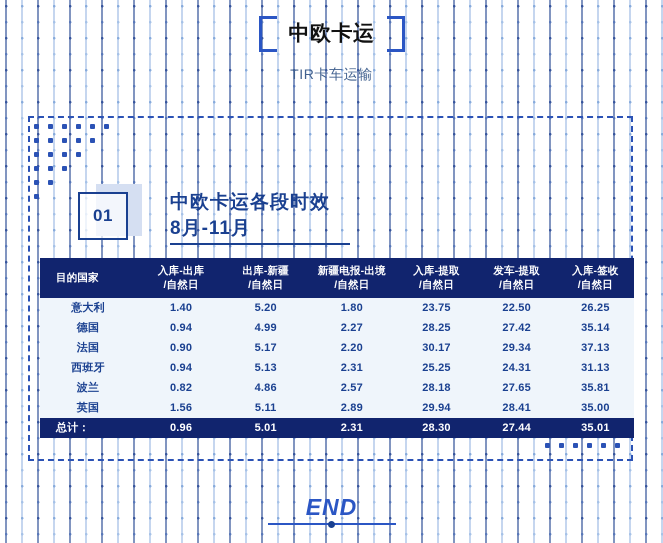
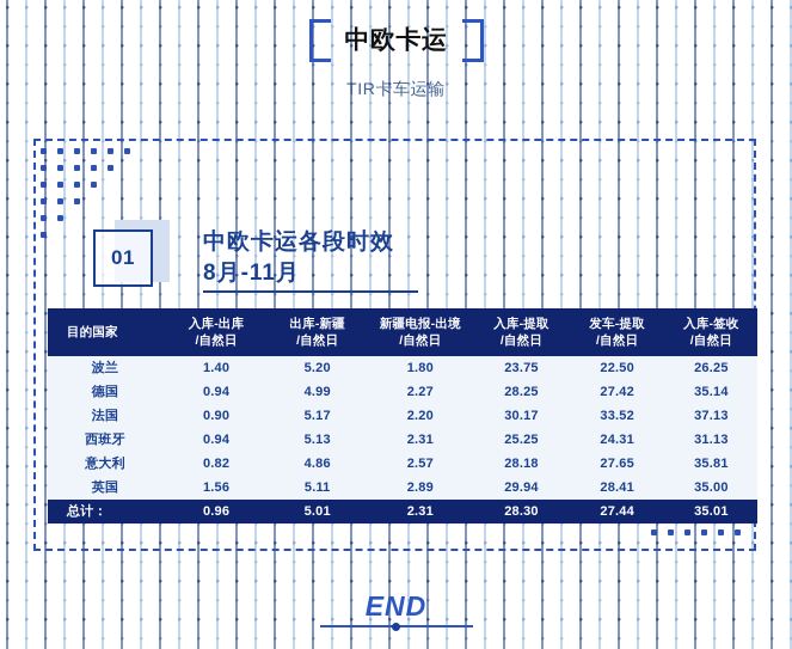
  中欧卡运
  TIR卡车运输
  01
  中欧卡运各段时效
  8月-11月
  目的国家	入库-出库/自然日	出库-新疆/自然日	新疆电报-出境/自然日	入库-提取/自然日	发车-提取/自然日	入库-签收/自然日
- 意大利	1.40	5.20	1.80	23.75	22.50	26.25
+ 波兰	1.40	5.20	1.80	23.75	22.50	26.25
  德国	0.94	4.99	2.27	28.25	27.42	35.14
- 法国	0.90	5.17	2.20	30.17	29.34	37.13
+ 法国	0.90	5.17	2.20	30.17	33.52	37.13
  西班牙	0.94	5.13	2.31	25.25	24.31	31.13
- 波兰	0.82	4.86	2.57	28.18	27.65	35.81
+ 意大利	0.82	4.86	2.57	28.18	27.65	35.81
  英国	1.56	5.11	2.89	29.94	28.41	35.00
  总计：	0.96	5.01	2.31	28.30	27.44	35.01
  END
